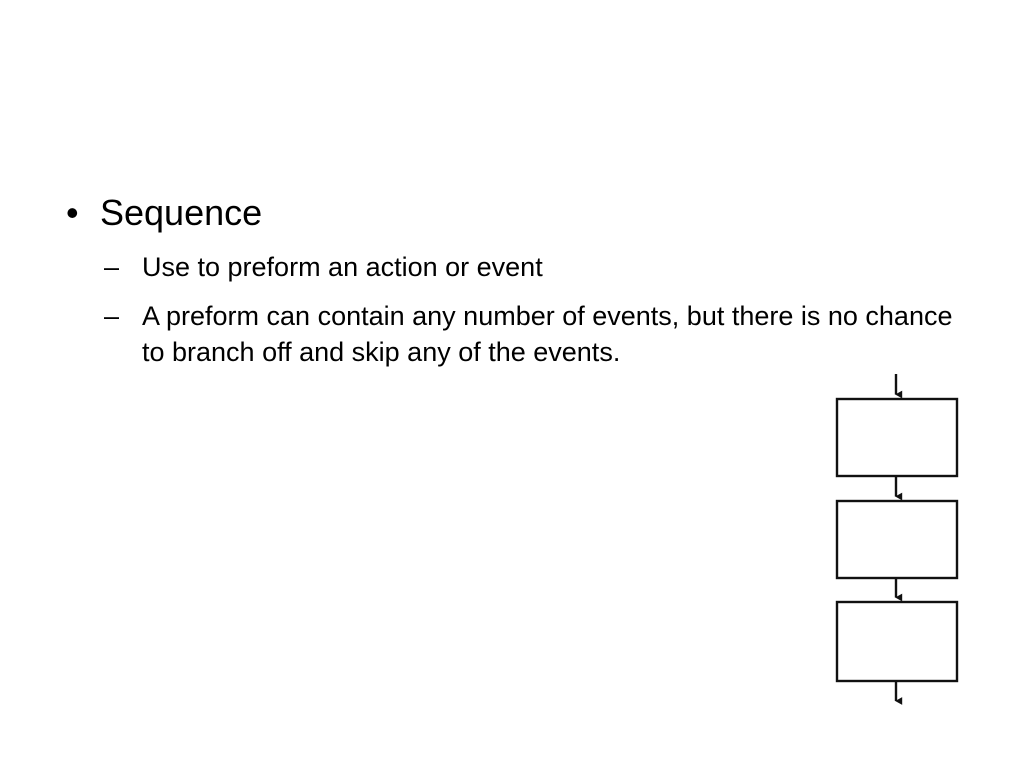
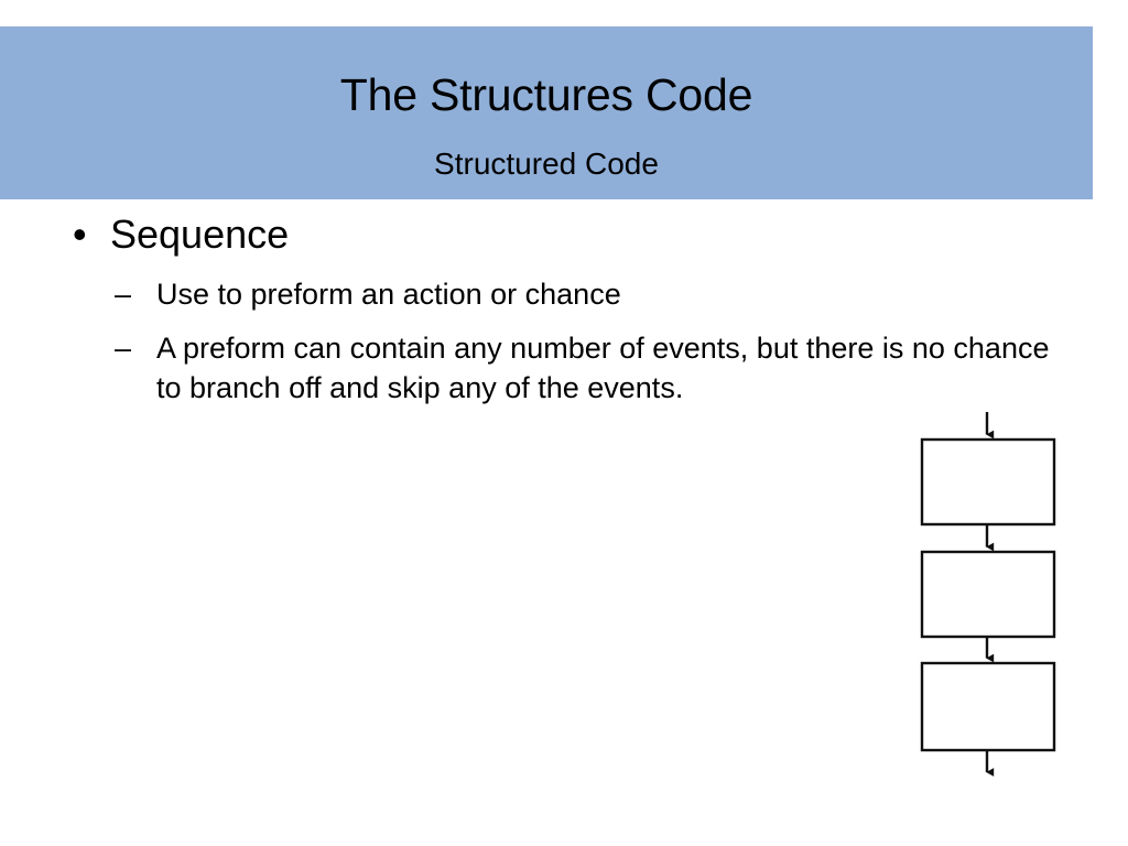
+ The Structures Code
+ Structured Code
  •
  Sequence
  –
- Use to preform an action or event
+ Use to preform an action or chance
  –
  A preform can contain any number of events, but there is no chance to branch off and skip any of the events.
